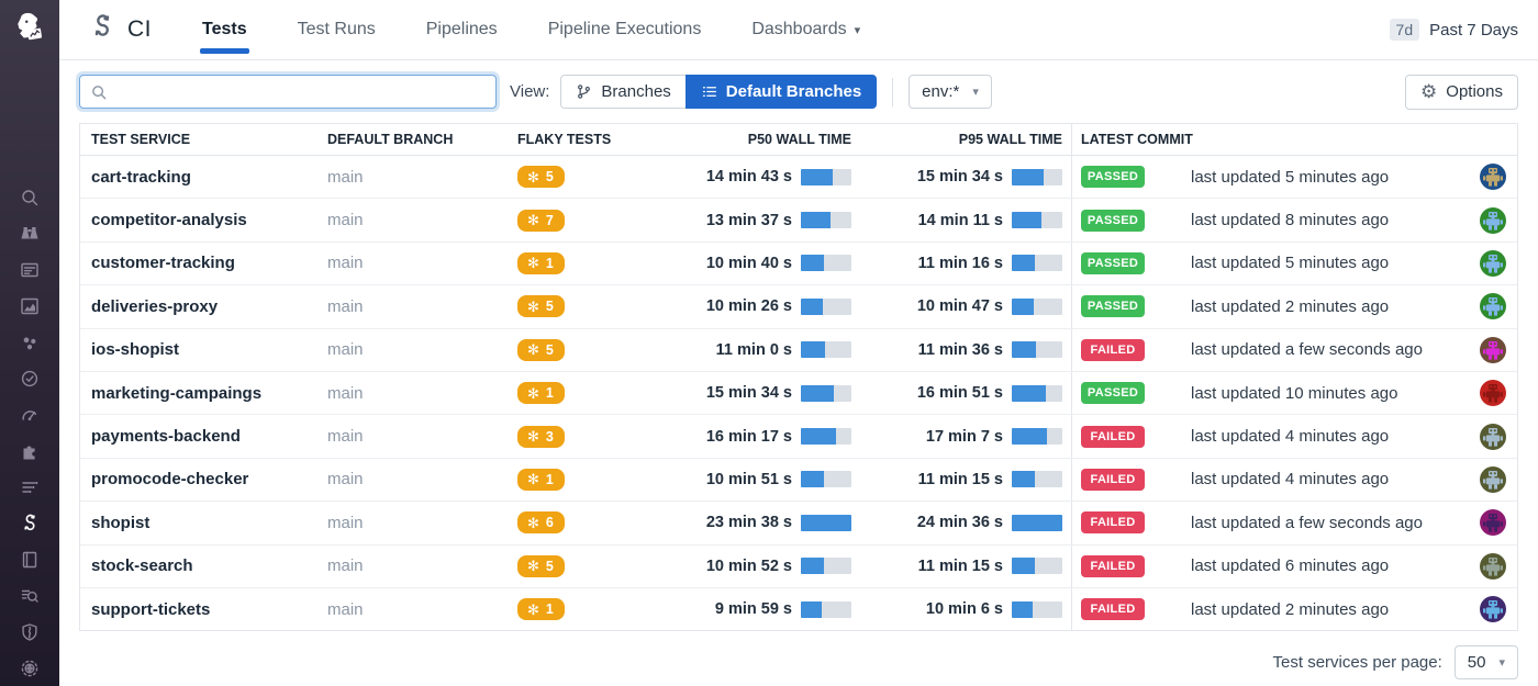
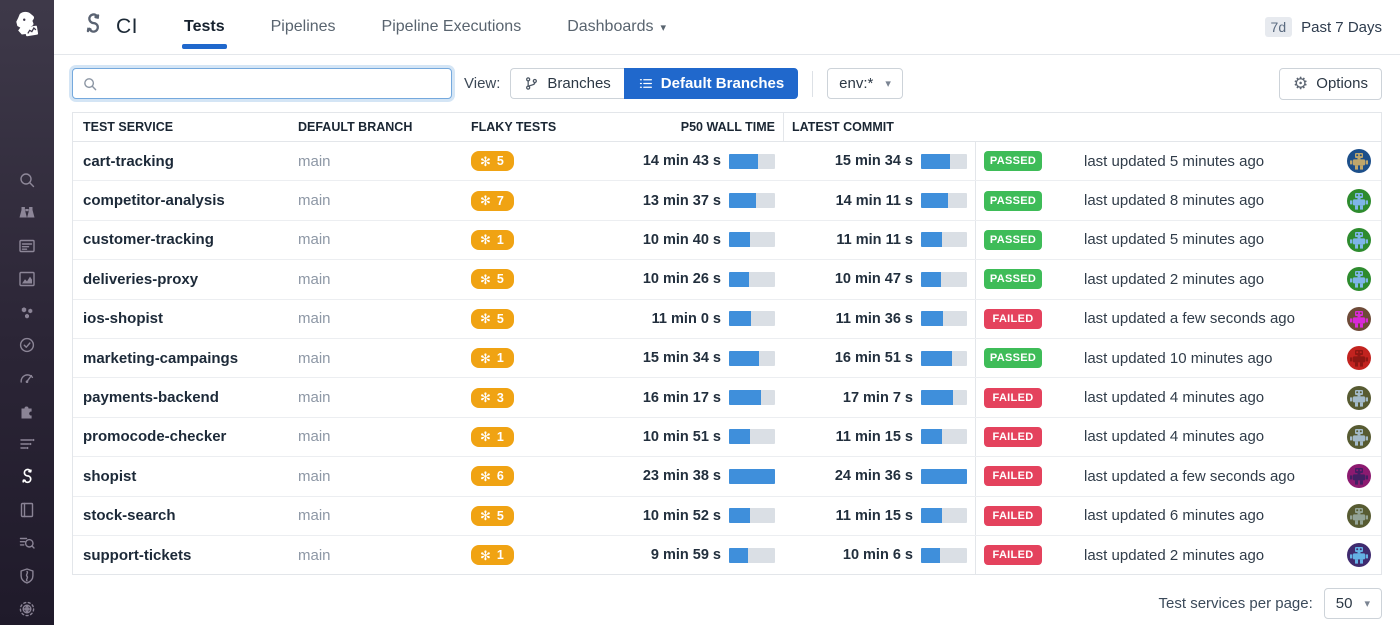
  CI
  Tests
- Test Runs
  Pipelines
  Pipeline Executions
  Dashboards
  ▾
  7d
  Past 7 Days
  View:
  Branches
  Default Branches
  env:*
  ▾
  ⚙
  Options
  TEST SERVICE
  DEFAULT BRANCH
  FLAKY TESTS
  P50 WALL TIME
- P95 WALL TIME
  LATEST COMMIT
  cart-tracking
  main
  ✻
  5
  14 min 43 s
  15 min 34 s
  PASSED
  last updated 5 minutes ago
  competitor-analysis
  main
  ✻
  7
  13 min 37 s
  14 min 11 s
  PASSED
  last updated 8 minutes ago
  customer-tracking
  main
  ✻
  1
  10 min 40 s
- 11 min 16 s
+ 11 min 11 s
  PASSED
  last updated 5 minutes ago
  deliveries-proxy
  main
  ✻
  5
  10 min 26 s
  10 min 47 s
  PASSED
  last updated 2 minutes ago
  ios-shopist
  main
  ✻
  5
  11 min 0 s
  11 min 36 s
  FAILED
  last updated a few seconds ago
  marketing-campaings
  main
  ✻
  1
  15 min 34 s
  16 min 51 s
  PASSED
  last updated 10 minutes ago
  payments-backend
  main
  ✻
  3
  16 min 17 s
  17 min 7 s
  FAILED
  last updated 4 minutes ago
  promocode-checker
  main
  ✻
  1
  10 min 51 s
  11 min 15 s
  FAILED
  last updated 4 minutes ago
  shopist
  main
  ✻
  6
  23 min 38 s
  24 min 36 s
  FAILED
  last updated a few seconds ago
  stock-search
  main
  ✻
  5
  10 min 52 s
  11 min 15 s
  FAILED
  last updated 6 minutes ago
  support-tickets
  main
  ✻
  1
  9 min 59 s
  10 min 6 s
  FAILED
  last updated 2 minutes ago
  Test services per page:
  50
  ▾
